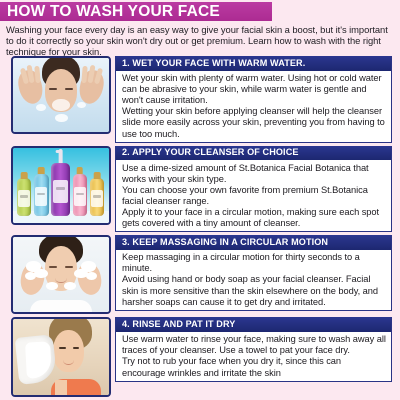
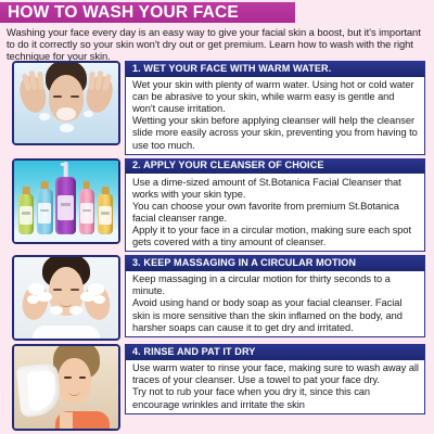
  HOW TO WASH YOUR FACE
  Washing your face every day is an easy way to give your facial skin a boost, but it's important to do it correctly so your skin won't dry out or get premium. Learn how to wash with the right technique for your skin.
  1. WET YOUR FACE WITH WARM WATER.
- Wet your skin with plenty of warm water. Using hot or cold water can be abrasive to your skin, while warm water is gentle and won't cause irritation.
+ Wet your skin with plenty of warm water. Using hot or cold water can be abrasive to your skin, while warm easy is gentle and won't cause irritation.
  Wetting your skin before applying cleanser will help the cleanser slide more easily across your skin, preventing you from having to use too much.
  2. APPLY YOUR CLEANSER OF CHOICE
- Use a dime-sized amount of St.Botanica Facial Botanica that works with your skin type.
+ Use a dime-sized amount of St.Botanica Facial Cleanser that works with your skin type.
  You can choose your own favorite from premium St.Botanica facial cleanser range.
  Apply it to your face in a circular motion, making sure each spot gets covered with a tiny amount of cleanser.
  3. KEEP MASSAGING IN A CIRCULAR MOTION
  Keep massaging in a circular motion for thirty seconds to a minute.
- Avoid using hand or body soap as your facial cleanser. Facial skin is more sensitive than the skin elsewhere on the body, and harsher soaps can cause it to get dry and irritated.
+ Avoid using hand or body soap as your facial cleanser. Facial skin is more sensitive than the skin inflamed on the body, and harsher soaps can cause it to get dry and irritated.
  4. RINSE AND PAT IT DRY
  Use warm water to rinse your face, making sure to wash away all traces of your cleanser. Use a towel to pat your face dry.
  Try not to rub your face when you dry it, since this can encourage wrinkles and irritate the skin
